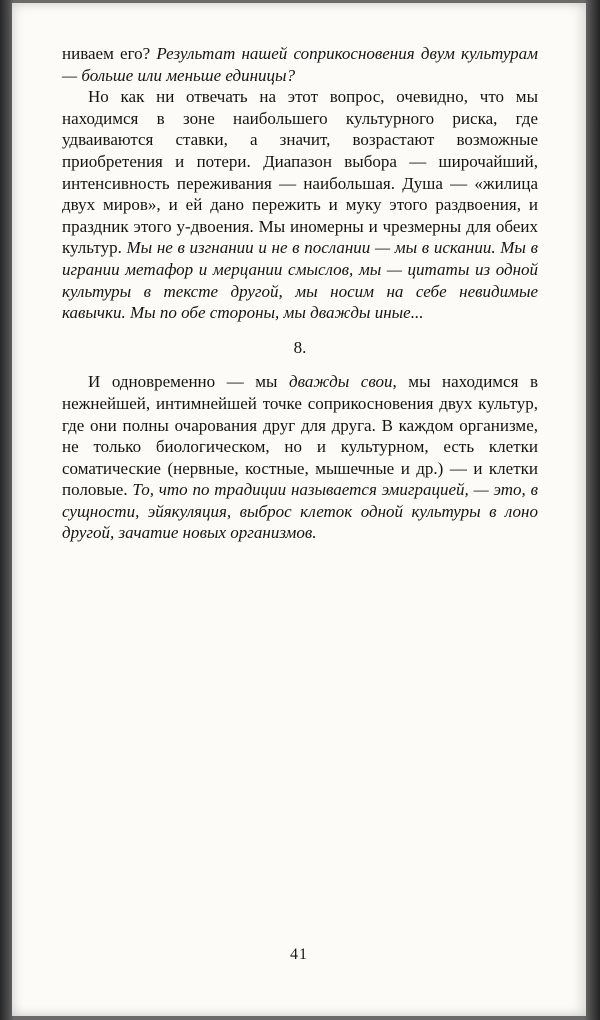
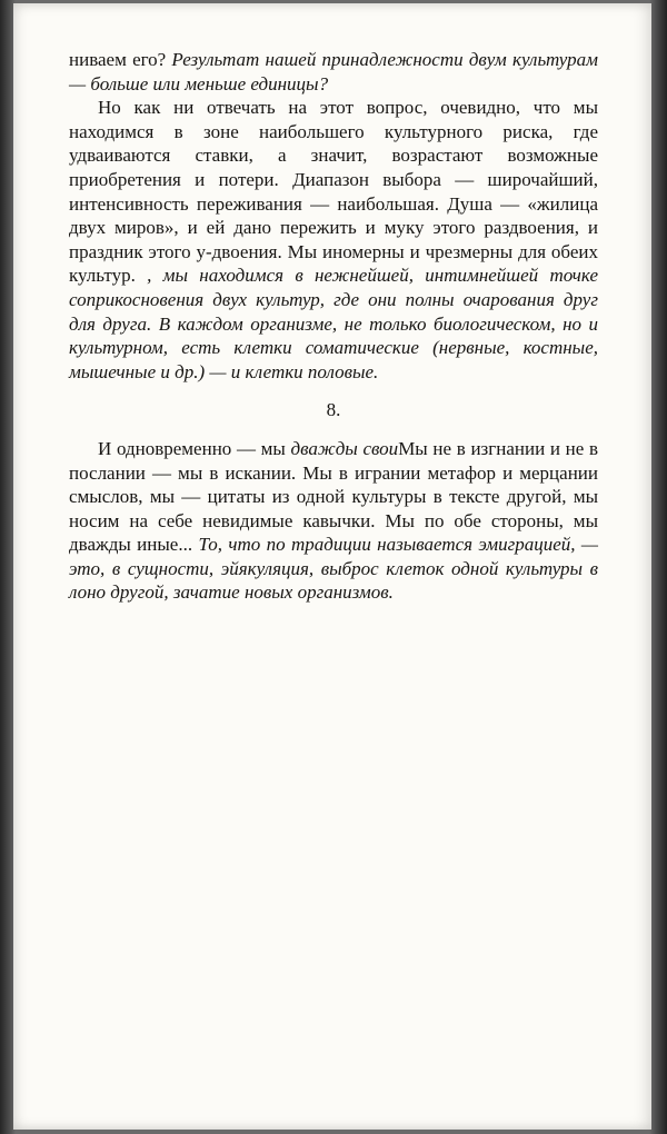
- ниваем его? Результат нашей соприкосновения двум культурам — больше или меньше единицы?
+ ниваем его? Результат нашей принадлежности двум культурам — больше или меньше единицы?
- Но как ни отвечать на этот вопрос, очевидно, что мы находимся в зоне наибольшего культурного риска, где удваиваются ставки, а значит, возрастают возможные приобретения и потери. Диапазон выбора — широчайший, интенсивность переживания — наибольшая. Душа — «жилица двух миров», и ей дано пережить и муку этого раздвоения, и праздник этого у-двоения. Мы иномерны и чрезмерны для обеих культур. Мы не в изгнании и не в послании — мы в искании. Мы в игрании метафор и мерцании смыслов, мы — цитаты из одной культуры в тексте другой, мы носим на себе невидимые кавычки. Мы по обе стороны, мы дважды иные...
+ Но как ни отвечать на этот вопрос, очевидно, что мы находимся в зоне наибольшего культурного риска, где удваиваются ставки, а значит, возрастают возможные приобретения и потери. Диапазон выбора — широчайший, интенсивность переживания — наибольшая. Душа — «жилица двух миров», и ей дано пережить и муку этого раздвоения, и праздник этого у-двоения. Мы иномерны и чрезмерны для обеих культур. , мы находимся в нежнейшей, интимнейшей точке соприкосновения двух культур, где они полны очарования друг для друга. В каждом организме, не только биологическом, но и культурном, есть клетки соматические (нервные, костные, мышечные и др.) — и клетки половые.
  8.
- И одновременно — мы дважды свои, мы находимся в нежнейшей, интимнейшей точке соприкосновения двух культур, где они полны очарования друг для друга. В каждом организме, не только биологическом, но и культурном, есть клетки соматические (нервные, костные, мышечные и др.) — и клетки половые. То, что по традиции называется эмиграцией, — это, в сущности, эйякуляция, выброс клеток одной культуры в лоно другой, зачатие новых организмов.
+ И одновременно — мы дважды своиМы не в изгнании и не в послании — мы в искании. Мы в игрании метафор и мерцании смыслов, мы — цитаты из одной культуры в тексте другой, мы носим на себе невидимые кавычки. Мы по обе стороны, мы дважды иные... То, что по традиции называется эмиграцией, — это, в сущности, эйякуляция, выброс клеток одной культуры в лоно другой, зачатие новых организмов.
- 41
